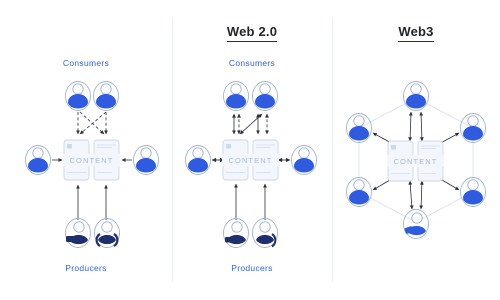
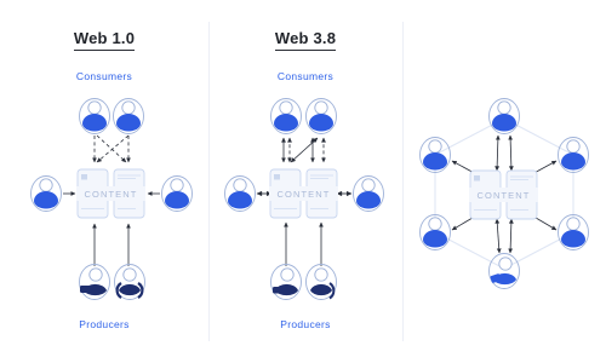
+ Web 1.0
  Consumers
  Producers
  CONTENT
- Web 2.0
+ Web 3.8
  Consumers
  Producers
  CONTENT
- Web3
  CONTENT
